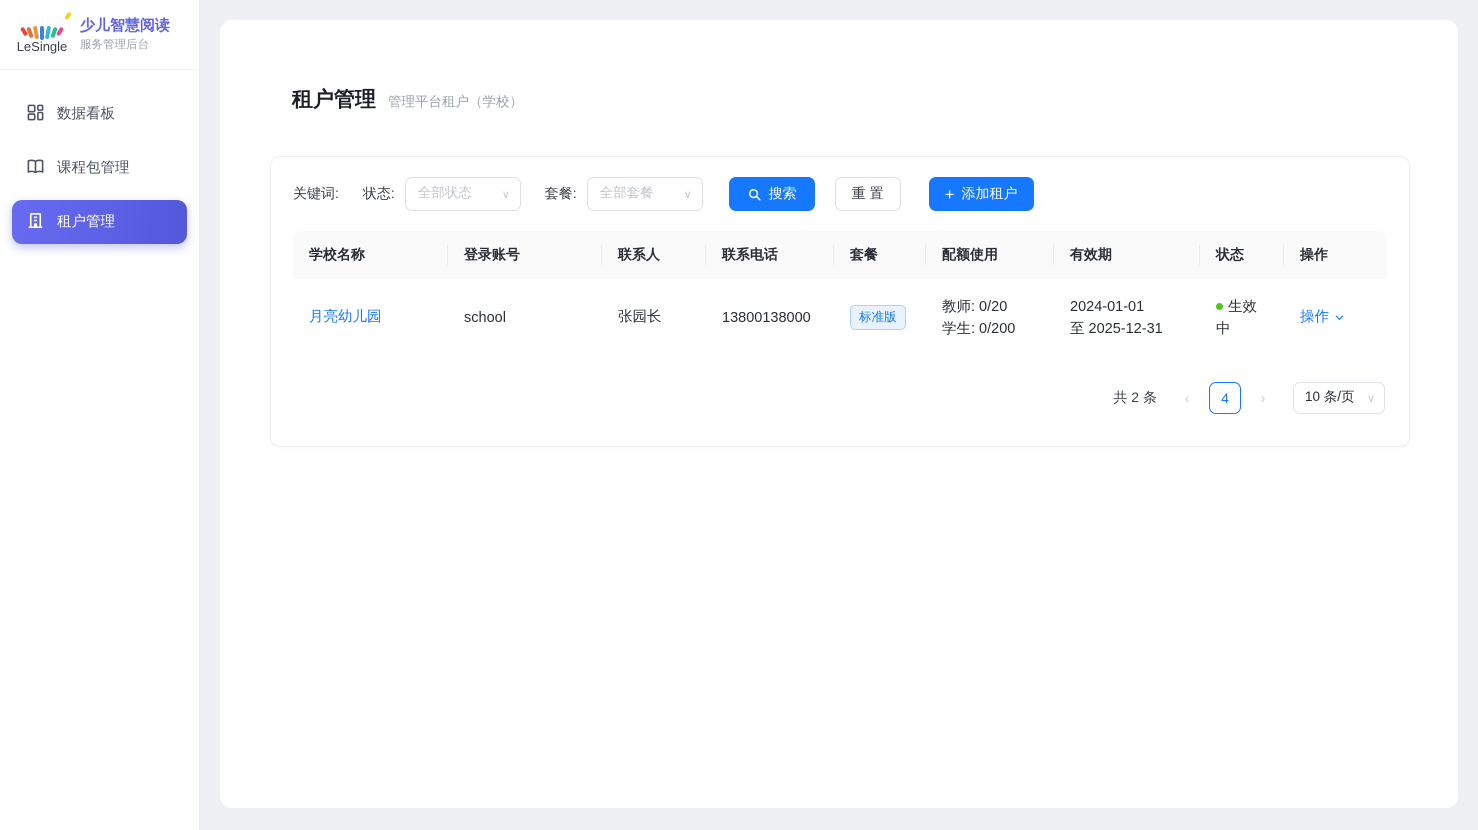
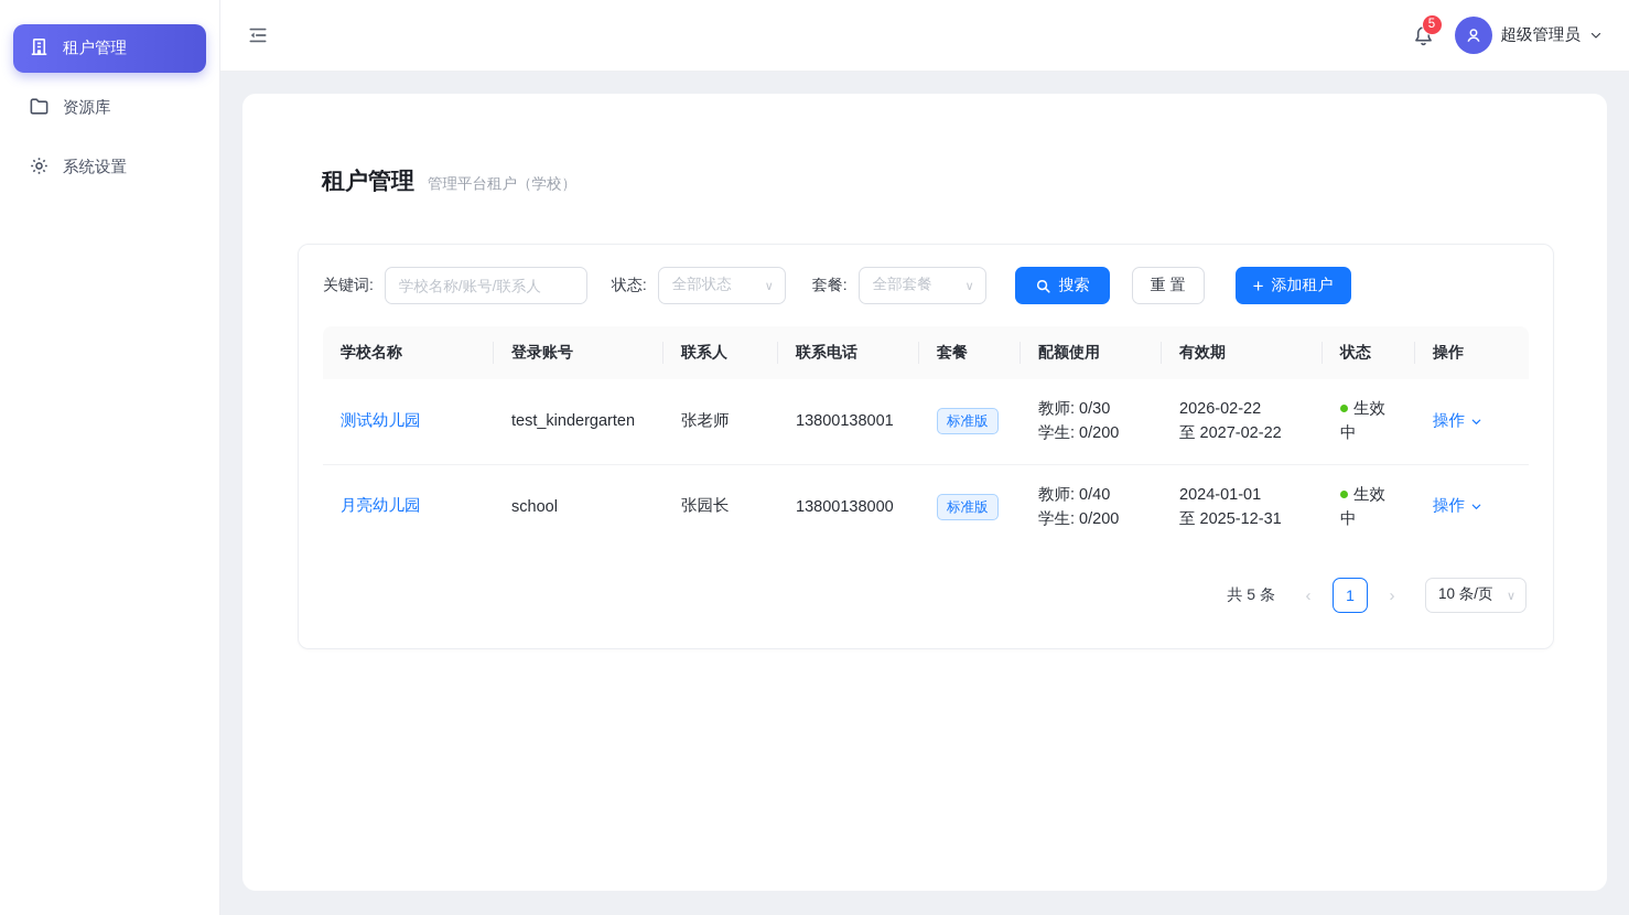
- LeSingle
- 少儿智慧阅读
- 服务管理后台
- 数据看板
- 课程包管理
  租户管理
+ 资源库
+ 系统设置
+ 5
+ 超级管理员
  租户管理
  管理平台租户（学校）
  关键词:
+ 学校名称/账号/联系人
  状态:
  全部状态
  ∨
  套餐:
  全部套餐
  ∨
  搜索
  重 置
  +
  添加租户
  学校名称	登录账号	联系人	联系电话	套餐	配额使用	有效期	状态	操作
+ 测试幼儿园	test_kindergarten	张老师	13800138001	标准版	教师: 0/30 学生: 0/200	2026-02-22 至 2027-02-22	生效中	操作
- 月亮幼儿园	school	张园长	13800138000	标准版	教师: 0/20 学生: 0/200	2024-01-01 至 2025-12-31	生效中	操作
+ 月亮幼儿园	school	张园长	13800138000	标准版	教师: 0/40 学生: 0/200	2024-01-01 至 2025-12-31	生效中	操作
- 共 2 条
+ 共 5 条
  ‹
- 4
+ 1
  ›
  10 条/页
  ∨
